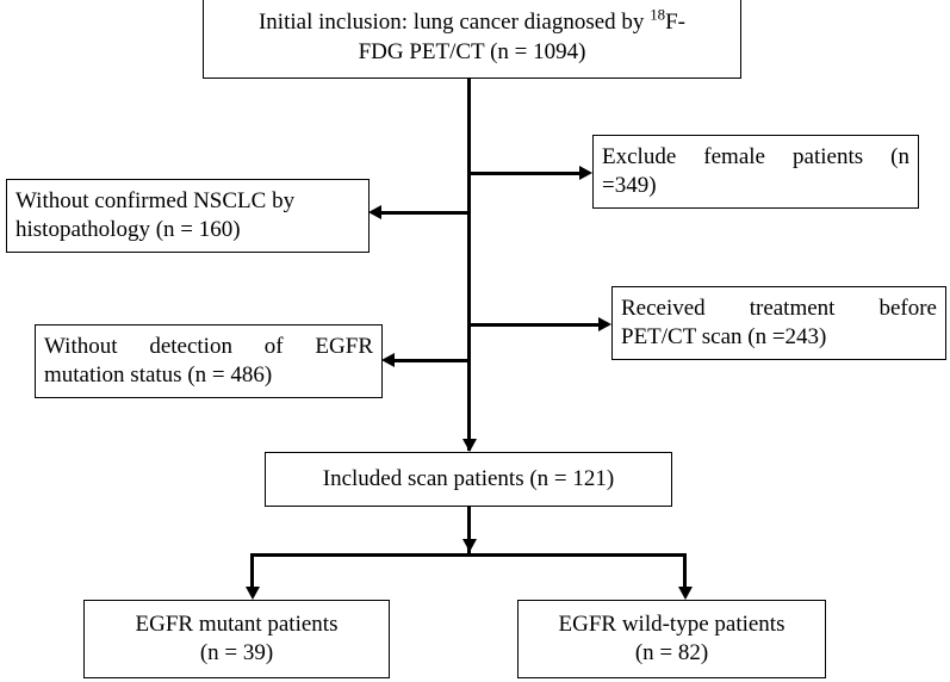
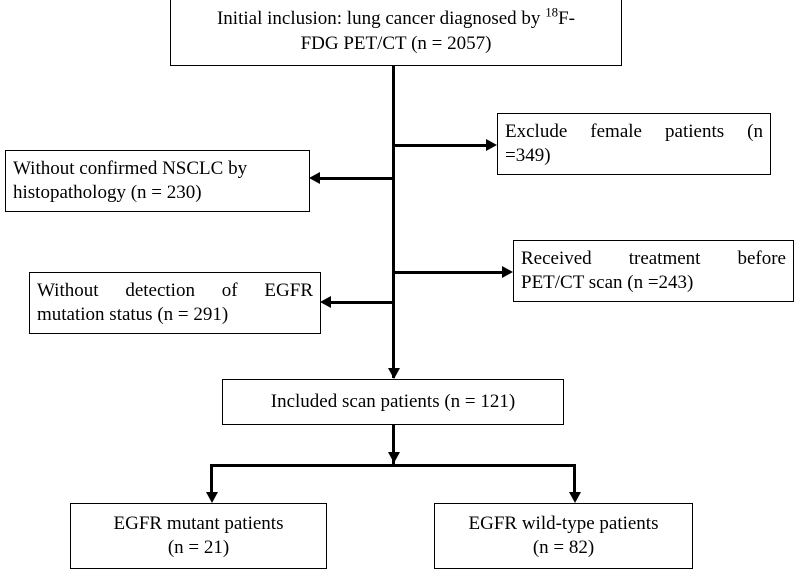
  Initial inclusion: lung cancer diagnosed by 18F-
- FDG PET/CT (n = 1094)
+ FDG PET/CT (n = 2057)
  Exclude female patients (n
  =349)
  Without confirmed NSCLC by
- histopathology (n = 160)
+ histopathology (n = 230)
  Received treatment before
  PET/CT scan (n =243)
  Without detection of EGFR
- mutation status (n = 486)
+ mutation status (n = 291)
  Included scan patients (n = 121)
  EGFR mutant patients
- (n = 39)
+ (n = 21)
  EGFR wild-type patients
  (n = 82)
